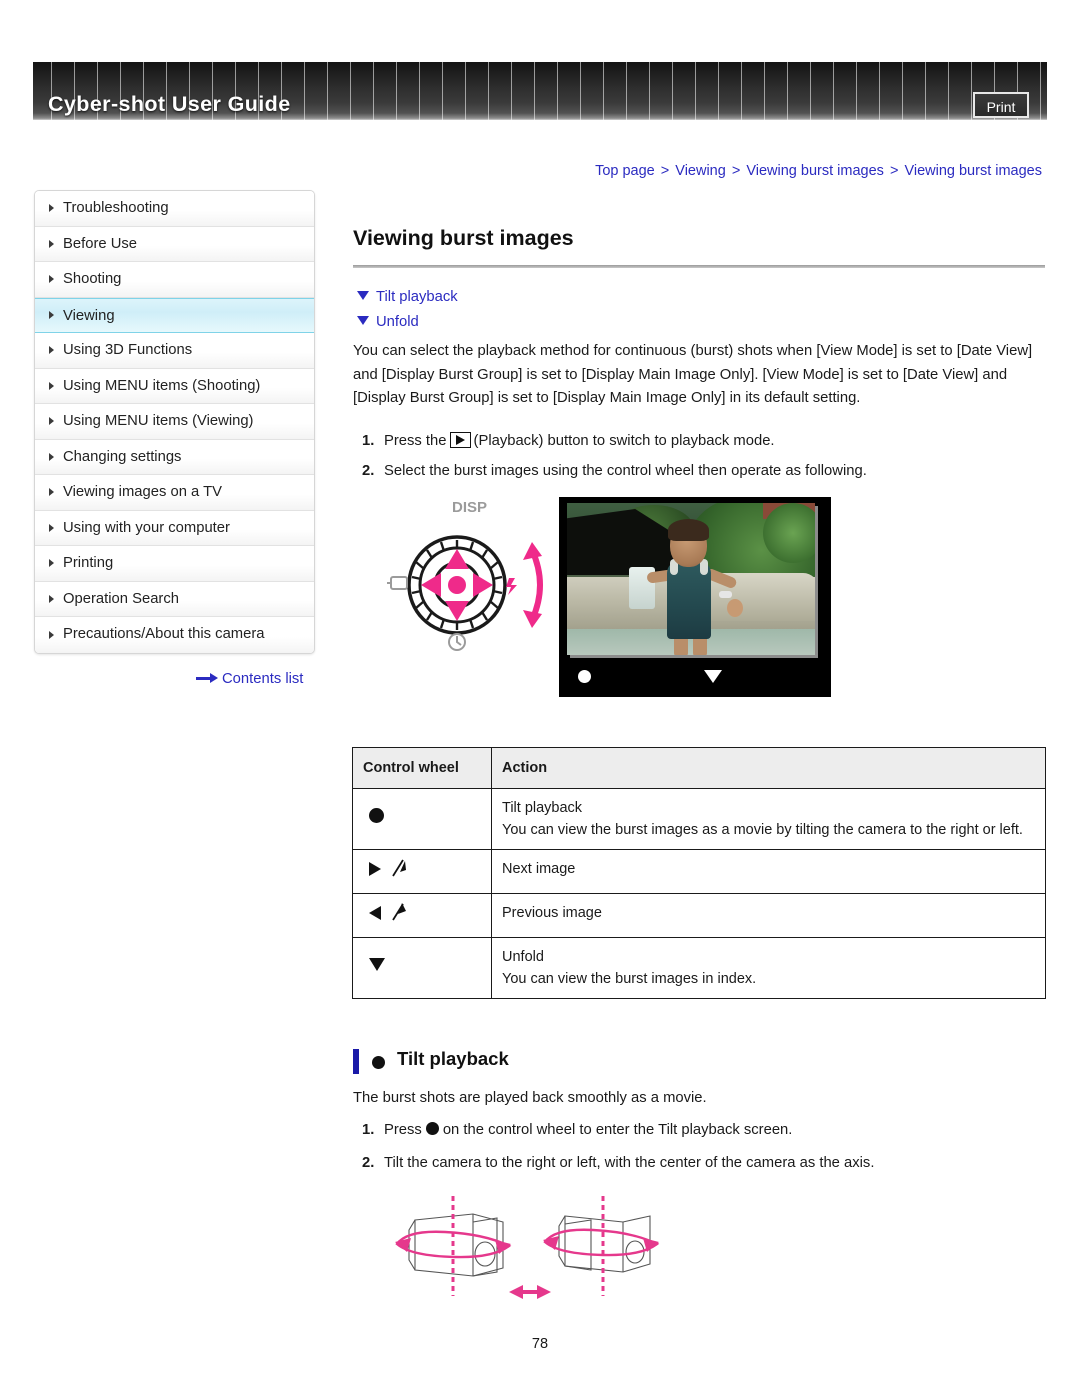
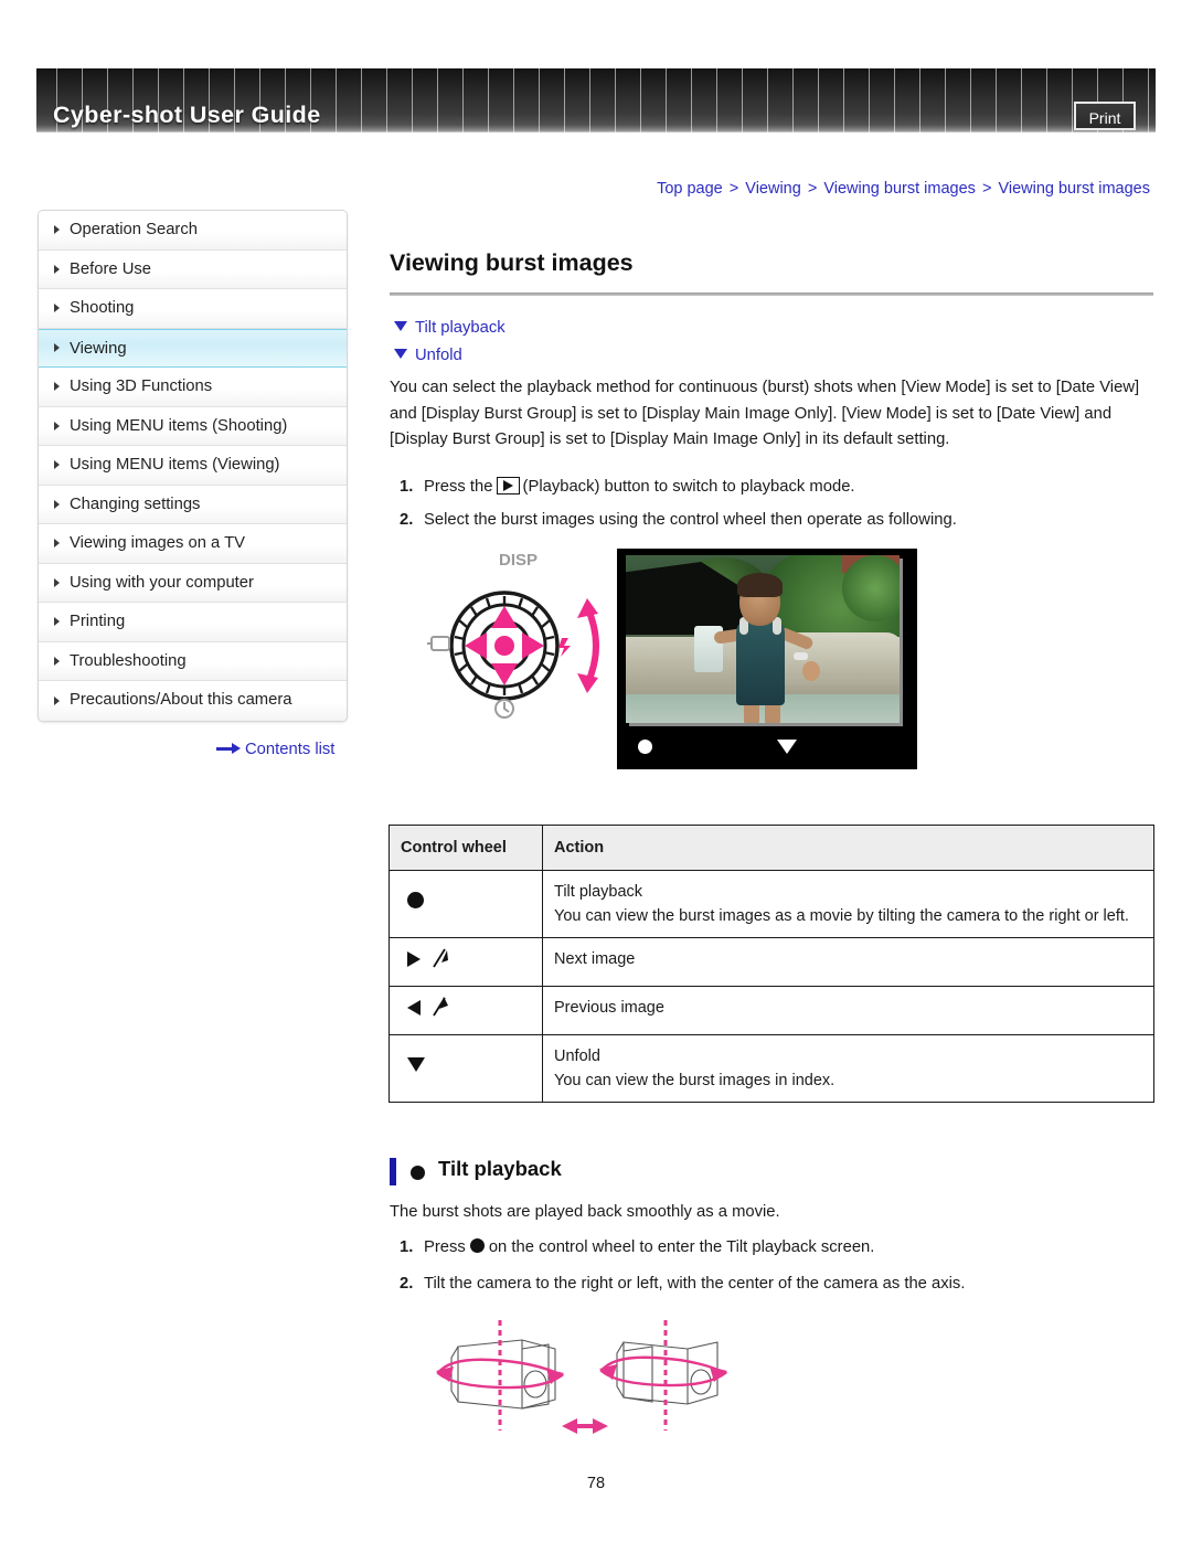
  Cyber-shot User Guide
  Print
  Top page > Viewing > Viewing burst images > Viewing burst images
- Troubleshooting
+ Operation Search
  Before Use
  Shooting
  Viewing
  Using 3D Functions
  Using MENU items (Shooting)
  Using MENU items (Viewing)
  Changing settings
  Viewing images on a TV
  Using with your computer
  Printing
- Operation Search
+ Troubleshooting
  Precautions/About this camera
  Contents list
  Viewing burst images
  Tilt playback
  Unfold
  You can select the playback method for continuous (burst) shots when [View Mode] is set to [Date View] and [Display Burst Group] is set to [Display Main Image Only]. [View Mode] is set to [Date View] and [Display Burst Group] is set to [Display Main Image Only] in its default setting.
  1. Press the (Playback) button to switch to playback mode.
  2. Select the burst images using the control wheel then operate as following.
  DISP
  Control wheel	Action
  	Tilt playback You can view the burst images as a movie by tilting the camera to the right or left.
  	Next image
  	Previous image
  	Unfold You can view the burst images in index.
  Tilt playback
  The burst shots are played back smoothly as a movie.
  1. Press on the control wheel to enter the Tilt playback screen.
  2. Tilt the camera to the right or left, with the center of the camera as the axis.
  78
